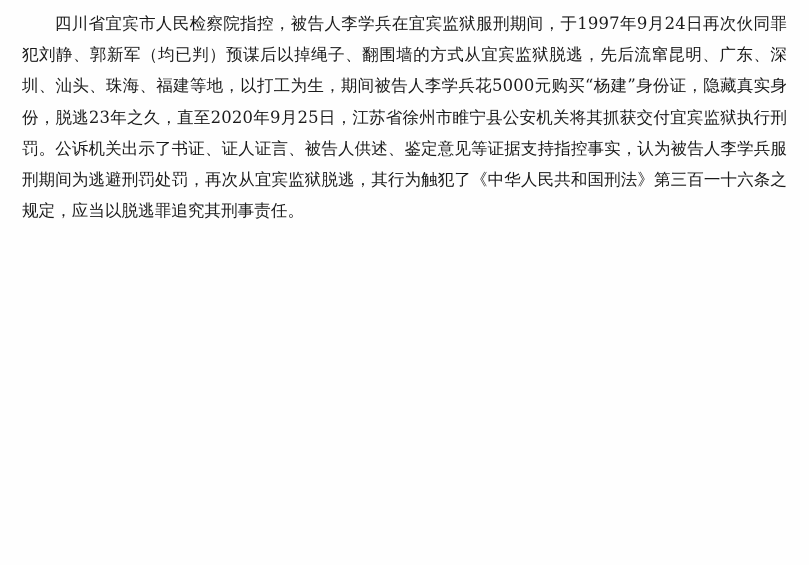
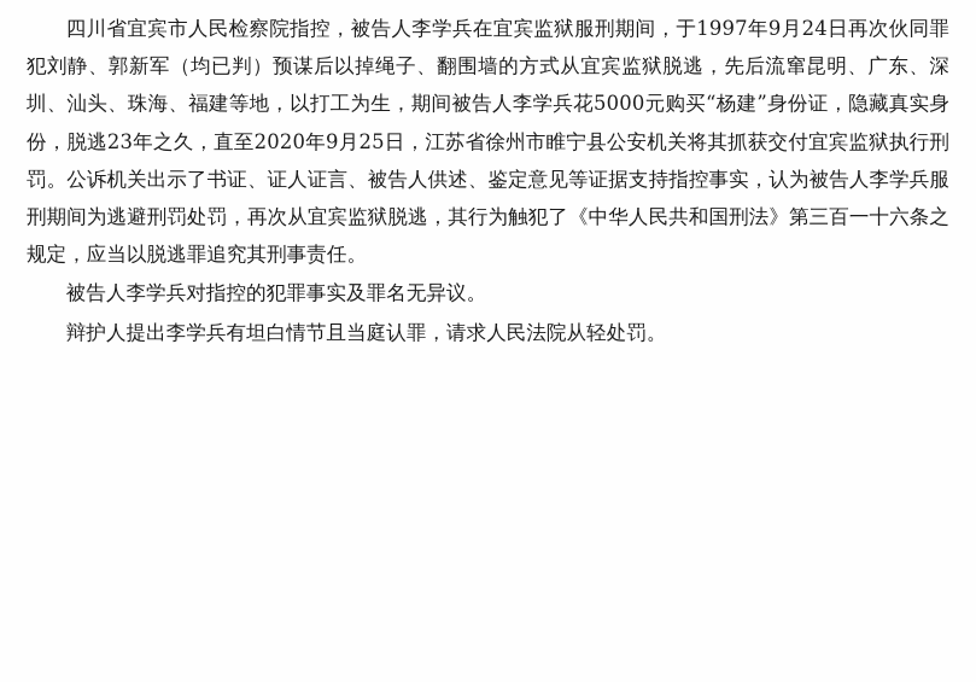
  四川省宜宾市人民检察院指控，被告人李学兵在宜宾监狱服刑期间，于1997年9月24日再次伙同罪犯刘静、郭新军（均已判）预谋后以掉绳子、翻围墙的方式从宜宾监狱脱逃，先后流窜昆明、广东、深圳、汕头、珠海、福建等地，以打工为生，期间被告人李学兵花5000元购买“杨建”身份证，隐藏真实身份，脱逃23年之久，直至2020年9月25日，江苏省徐州市睢宁县公安机关将其抓获交付宜宾监狱执行刑罚。公诉机关出示了书证、证人证言、被告人供述、鉴定意见等证据支持指控事实，认为被告人李学兵服刑期间为逃避刑罚处罚，再次从宜宾监狱脱逃，其行为触犯了《中华人民共和国刑法》第三百一十六条之规定，应当以脱逃罪追究其刑事责任。
+ 被告人李学兵对指控的犯罪事实及罪名无异议。
+ 辩护人提出李学兵有坦白情节且当庭认罪，请求人民法院从轻处罚。
